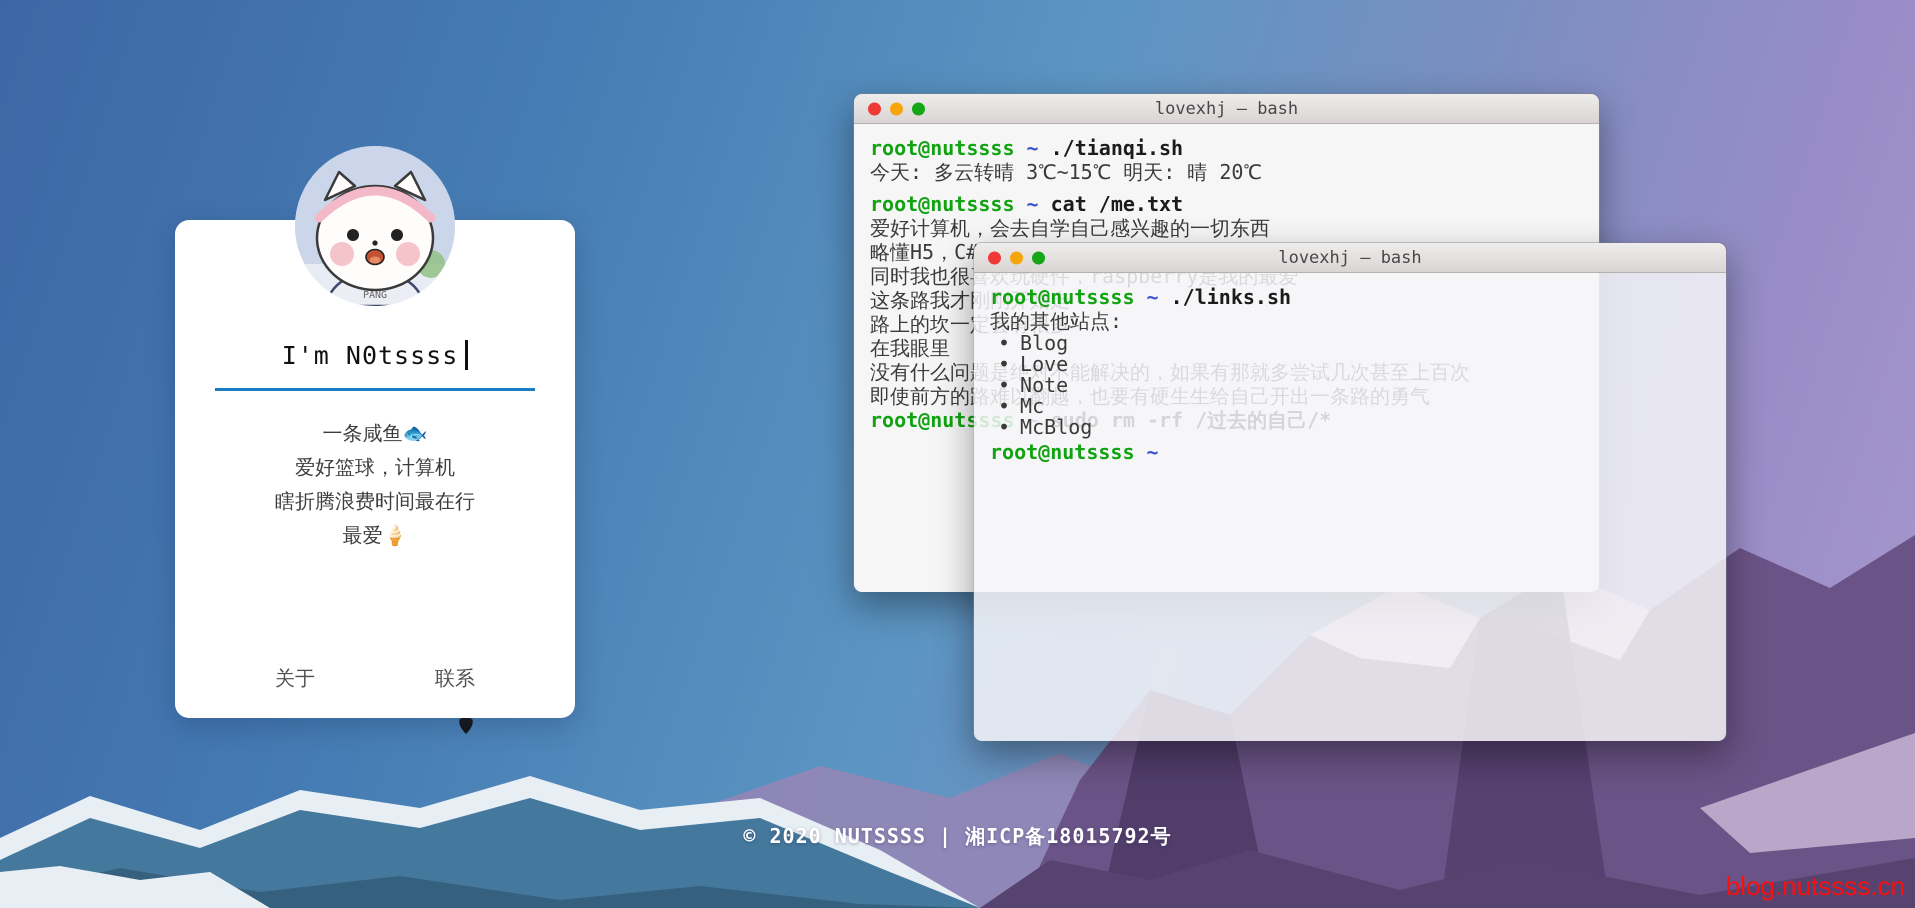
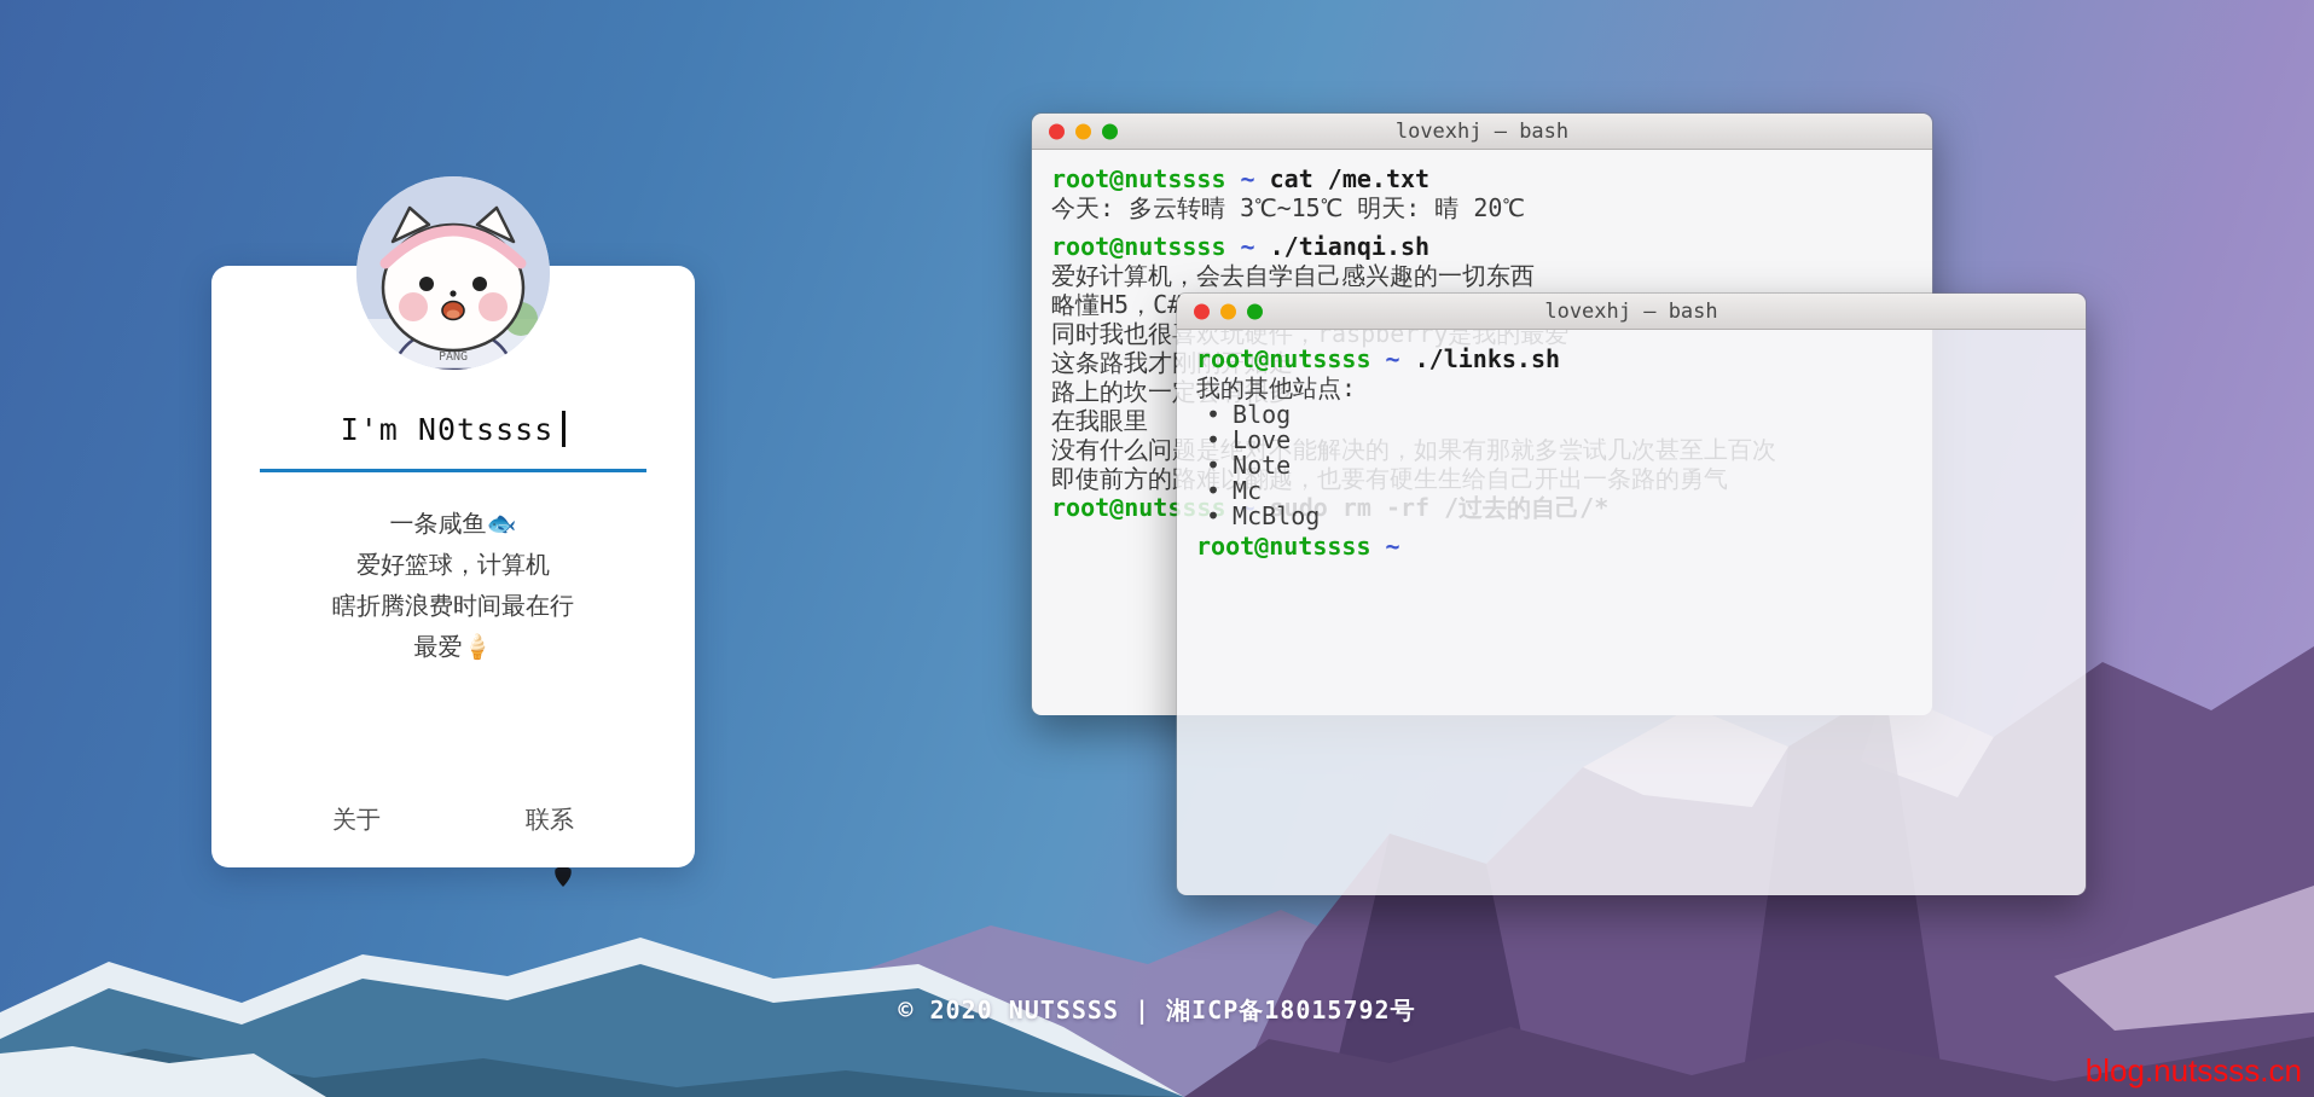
  PANG
  I'm N0tssss
  一条咸鱼🐟
  爱好篮球，计算机
  瞎折腾浪费时间最在行
  最爱🍦
  关于
  联系
  lovexhj – bash
- root@nutssss ~ ./tianqi.sh
+ root@nutssss ~ cat /me.txt
  今天: 多云转晴 3℃~15℃ 明天: 晴 20℃
- root@nutssss ~ cat /me.txt
+ root@nutssss ~ ./tianqi.sh
  爱好计算机，会去自学自己感兴趣的一切东西
  略懂H5，C#
  同时我也很喜欢玩硬件，raspberry是我的最爱
  这条路我才刚刚开始走
  路上的坎一定会有很多
  在我眼里
  没有什么问题是绝对不能解决的，如果有那就多尝试几次甚至上百次
  即使前方的路难以翻越，也要有硬生生给自己开出一条路的勇气
  root@nutssss ~ sudo rm -rf /过去的自己/*
  lovexhj – bash
  root@nutssss ~ ./links.sh
  我的其他站点:
  • Blog
  • Love
  • Note
  • Mc
  • McBlog
  root@nutssss ~
  © 2020 NUTSSSS | 湘ICP备18015792号
  blog.nutssss.cn
